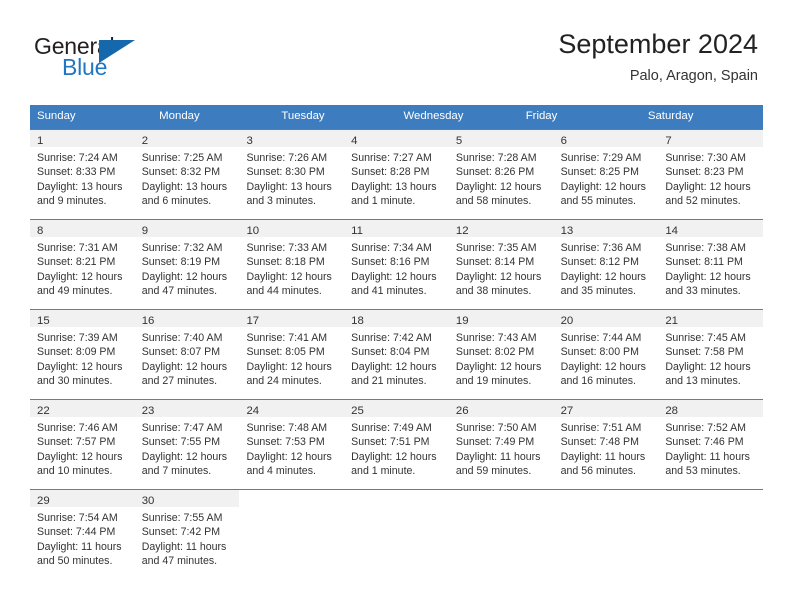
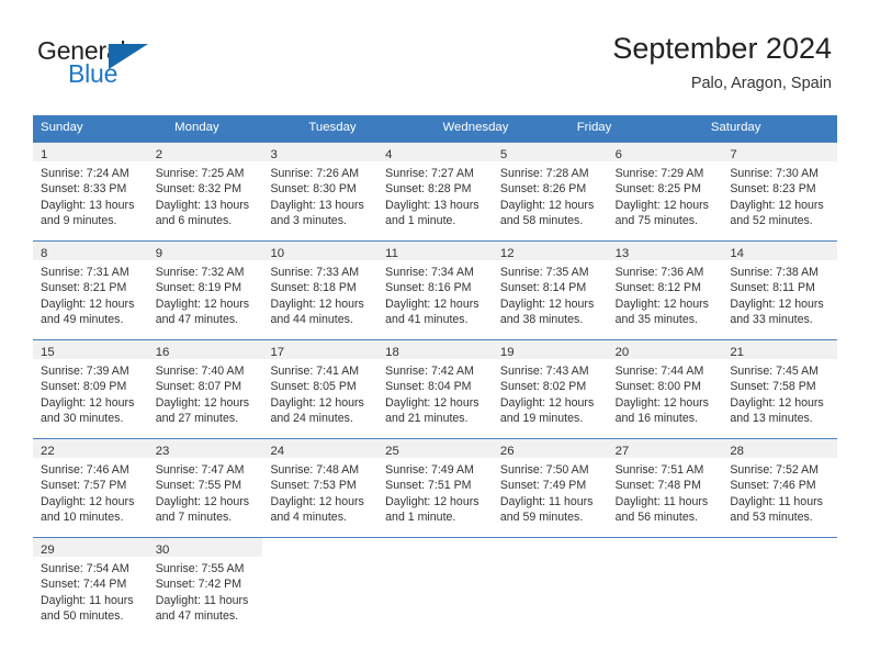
  General
  Blue
  September 2024
  Palo, Aragon, Spain
  Sunday
  Monday
  Tuesday
  Wednesday
  Friday
  Saturday
  1
  Sunrise: 7:24 AM
  Sunset: 8:33 PM
  Daylight: 13 hours
  and 9 minutes.
  2
  Sunrise: 7:25 AM
  Sunset: 8:32 PM
  Daylight: 13 hours
  and 6 minutes.
  3
  Sunrise: 7:26 AM
  Sunset: 8:30 PM
  Daylight: 13 hours
  and 3 minutes.
  4
  Sunrise: 7:27 AM
  Sunset: 8:28 PM
  Daylight: 13 hours
  and 1 minute.
  5
  Sunrise: 7:28 AM
  Sunset: 8:26 PM
  Daylight: 12 hours
  and 58 minutes.
  6
  Sunrise: 7:29 AM
  Sunset: 8:25 PM
  Daylight: 12 hours
- and 55 minutes.
+ and 75 minutes.
  7
  Sunrise: 7:30 AM
  Sunset: 8:23 PM
  Daylight: 12 hours
  and 52 minutes.
  8
  Sunrise: 7:31 AM
  Sunset: 8:21 PM
  Daylight: 12 hours
  and 49 minutes.
  9
  Sunrise: 7:32 AM
  Sunset: 8:19 PM
  Daylight: 12 hours
  and 47 minutes.
  10
  Sunrise: 7:33 AM
  Sunset: 8:18 PM
  Daylight: 12 hours
  and 44 minutes.
  11
  Sunrise: 7:34 AM
  Sunset: 8:16 PM
  Daylight: 12 hours
  and 41 minutes.
  12
  Sunrise: 7:35 AM
  Sunset: 8:14 PM
  Daylight: 12 hours
  and 38 minutes.
  13
  Sunrise: 7:36 AM
  Sunset: 8:12 PM
  Daylight: 12 hours
  and 35 minutes.
  14
  Sunrise: 7:38 AM
  Sunset: 8:11 PM
  Daylight: 12 hours
  and 33 minutes.
  15
  Sunrise: 7:39 AM
  Sunset: 8:09 PM
  Daylight: 12 hours
  and 30 minutes.
  16
  Sunrise: 7:40 AM
  Sunset: 8:07 PM
  Daylight: 12 hours
  and 27 minutes.
  17
  Sunrise: 7:41 AM
  Sunset: 8:05 PM
  Daylight: 12 hours
  and 24 minutes.
  18
  Sunrise: 7:42 AM
  Sunset: 8:04 PM
  Daylight: 12 hours
  and 21 minutes.
  19
  Sunrise: 7:43 AM
  Sunset: 8:02 PM
  Daylight: 12 hours
  and 19 minutes.
  20
  Sunrise: 7:44 AM
  Sunset: 8:00 PM
  Daylight: 12 hours
  and 16 minutes.
  21
  Sunrise: 7:45 AM
  Sunset: 7:58 PM
  Daylight: 12 hours
  and 13 minutes.
  22
  Sunrise: 7:46 AM
  Sunset: 7:57 PM
  Daylight: 12 hours
  and 10 minutes.
  23
  Sunrise: 7:47 AM
  Sunset: 7:55 PM
  Daylight: 12 hours
  and 7 minutes.
  24
  Sunrise: 7:48 AM
  Sunset: 7:53 PM
  Daylight: 12 hours
  and 4 minutes.
  25
  Sunrise: 7:49 AM
  Sunset: 7:51 PM
  Daylight: 12 hours
  and 1 minute.
  26
  Sunrise: 7:50 AM
  Sunset: 7:49 PM
  Daylight: 11 hours
  and 59 minutes.
  27
  Sunrise: 7:51 AM
  Sunset: 7:48 PM
  Daylight: 11 hours
  and 56 minutes.
  28
  Sunrise: 7:52 AM
  Sunset: 7:46 PM
  Daylight: 11 hours
  and 53 minutes.
  29
  Sunrise: 7:54 AM
  Sunset: 7:44 PM
  Daylight: 11 hours
  and 50 minutes.
  30
  Sunrise: 7:55 AM
  Sunset: 7:42 PM
  Daylight: 11 hours
  and 47 minutes.
